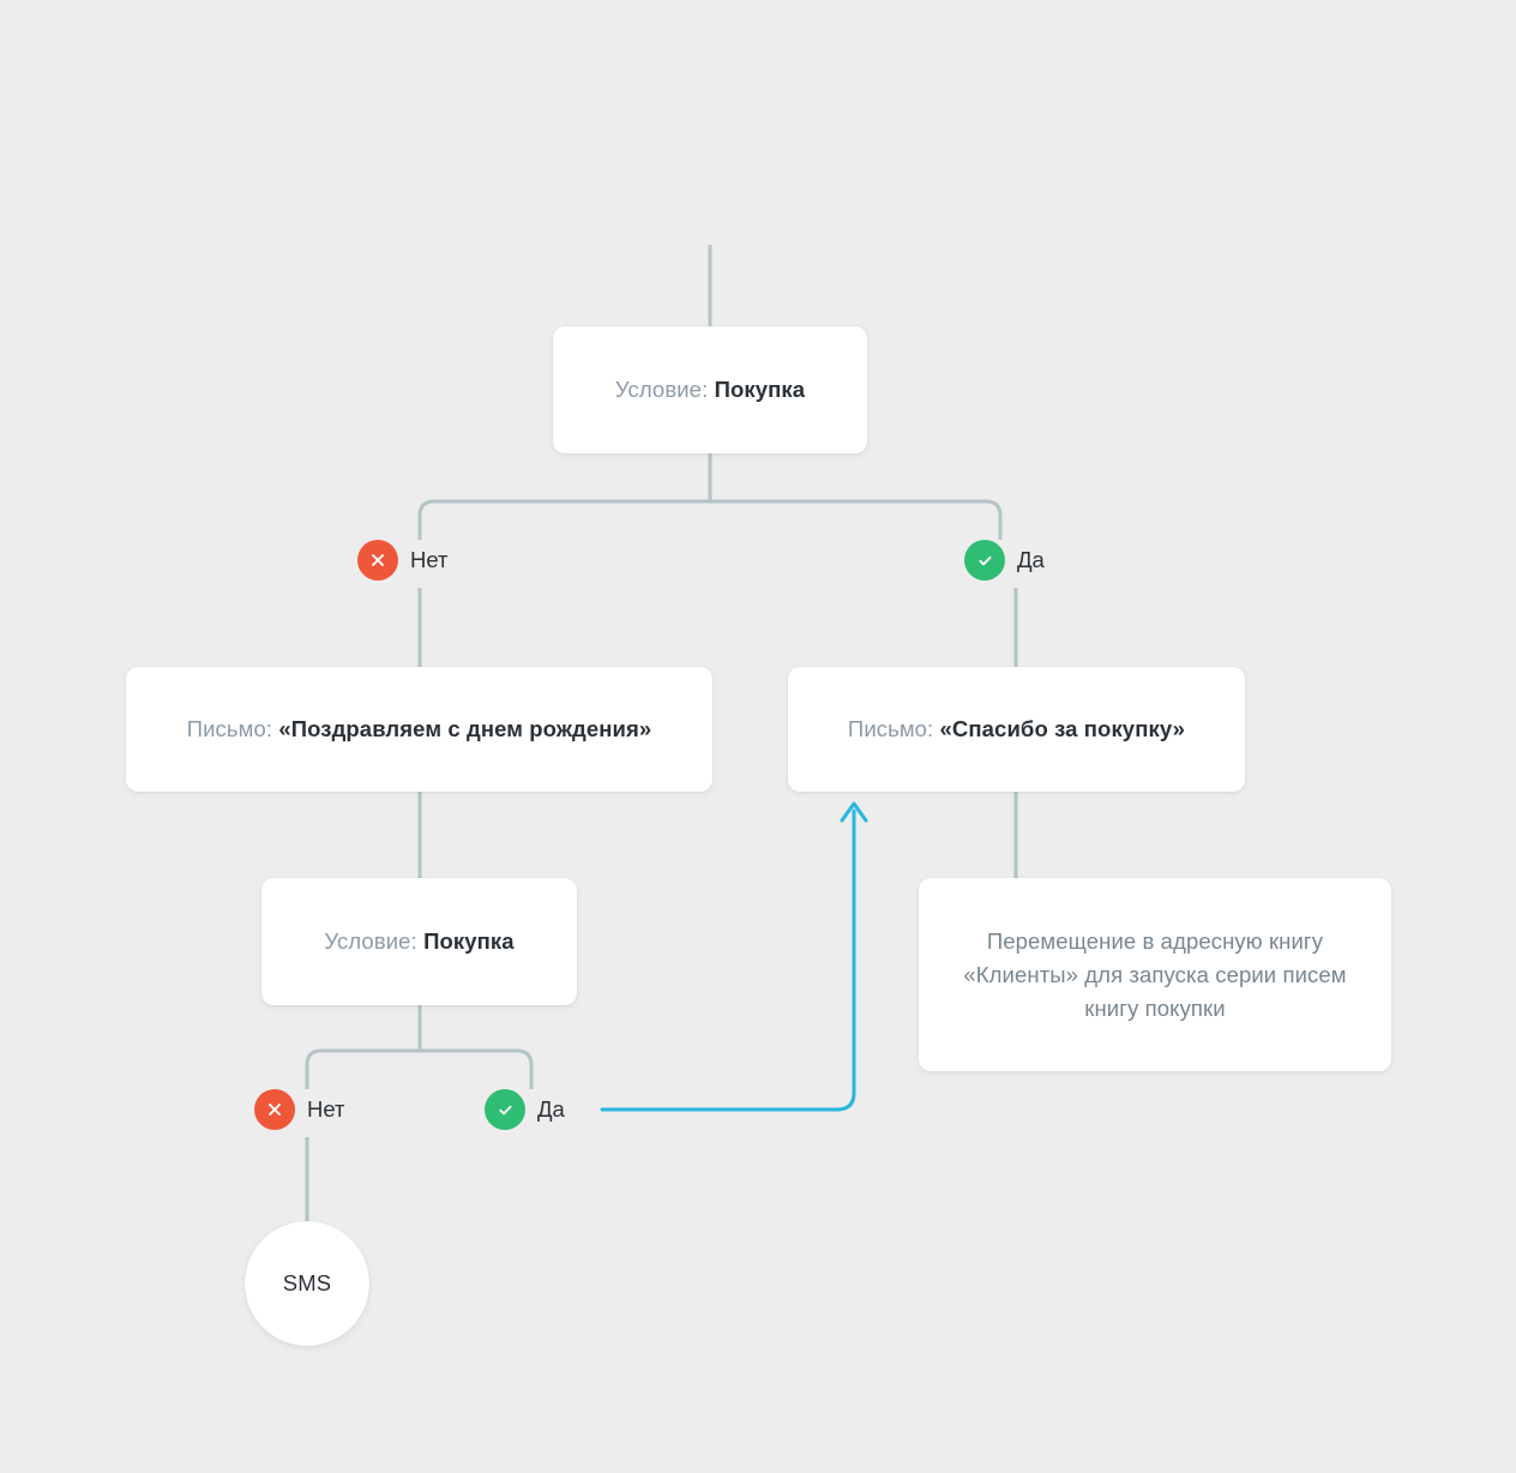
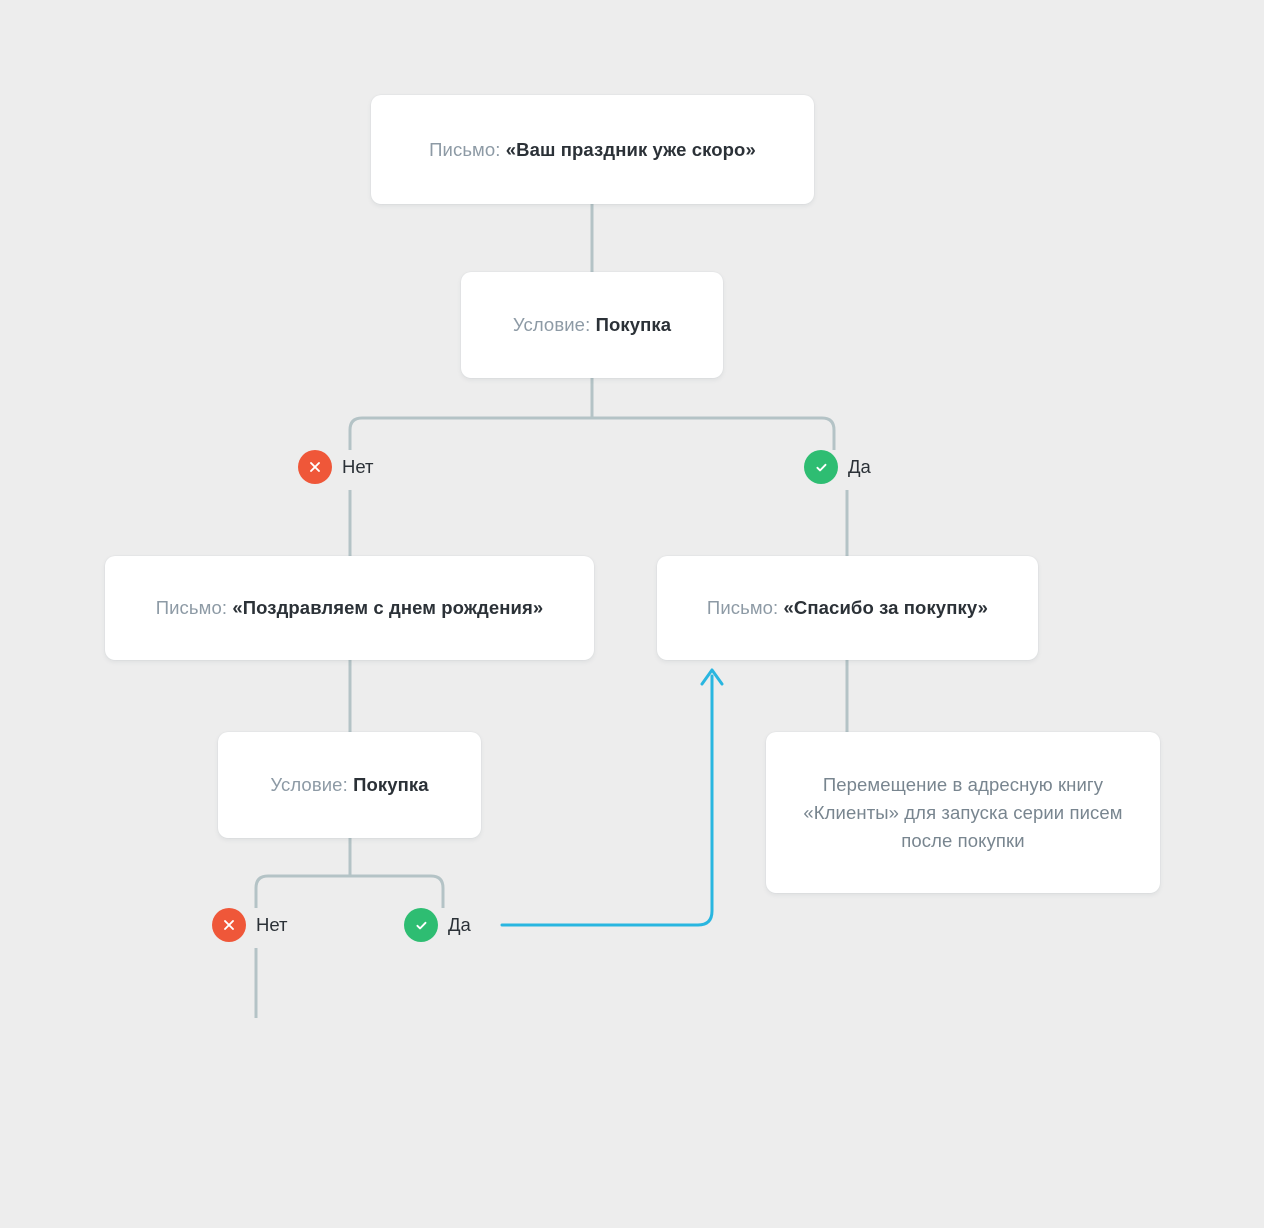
+ Письмо: «Ваш праздник уже скоро»
  Условие: Покупка
  Письмо: «Поздравляем с днем рождения»
  Письмо: «Спасибо за покупку»
  Условие: Покупка
- Перемещение в адресную книгу «Клиенты» для запуска серии писем книгу покупки
+ Перемещение в адресную книгу «Клиенты» для запуска серии писем после покупки
- SMS
  Нет
  Да
  Нет
  Да
